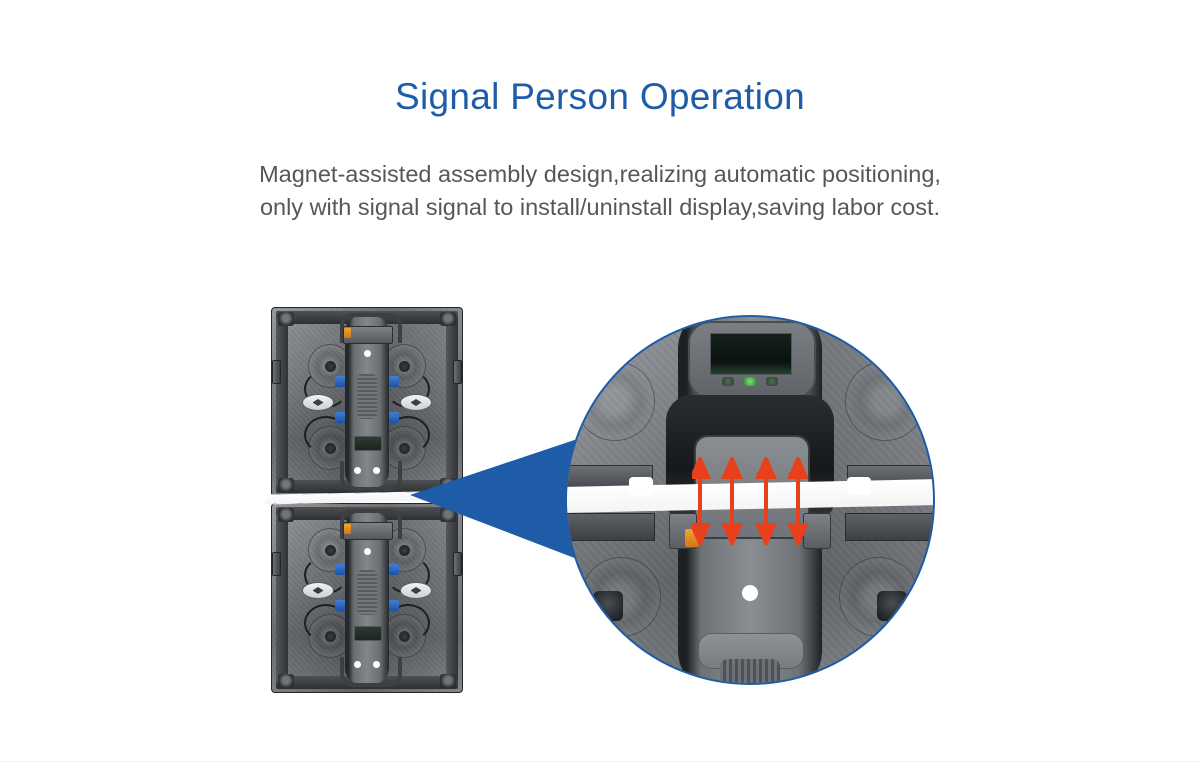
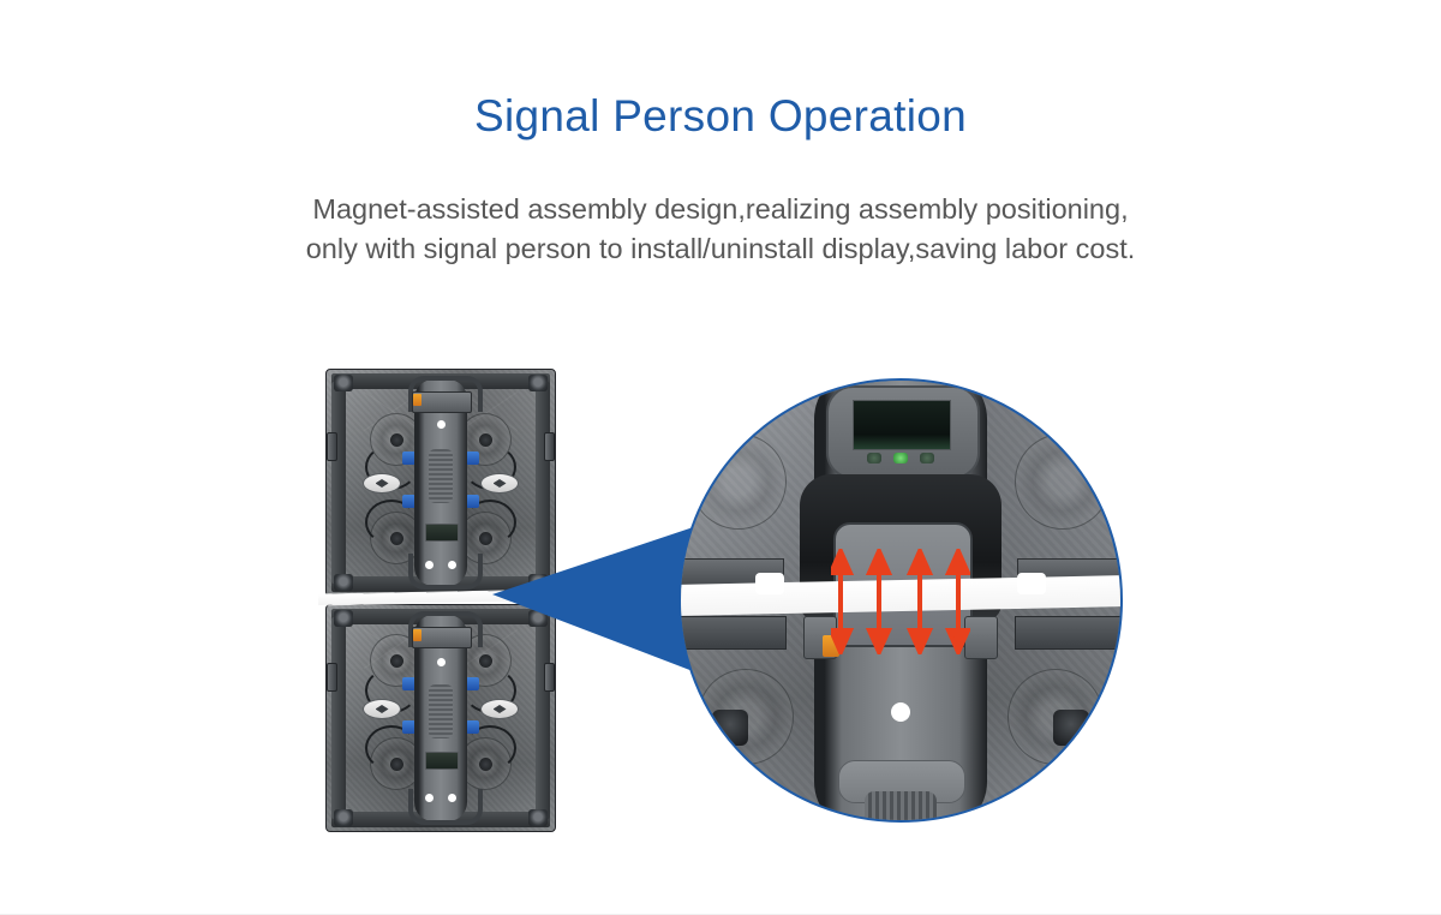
  Signal Person Operation
- Magnet-assisted assembly design,realizing automatic positioning,
+ Magnet-assisted assembly design,realizing assembly positioning,
- only with signal signal to install/uninstall display,saving labor cost.
+ only with signal person to install/uninstall display,saving labor cost.
